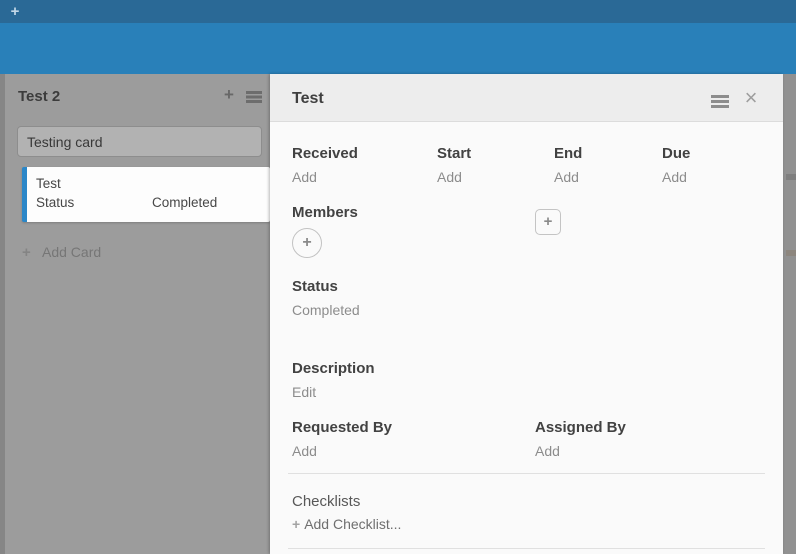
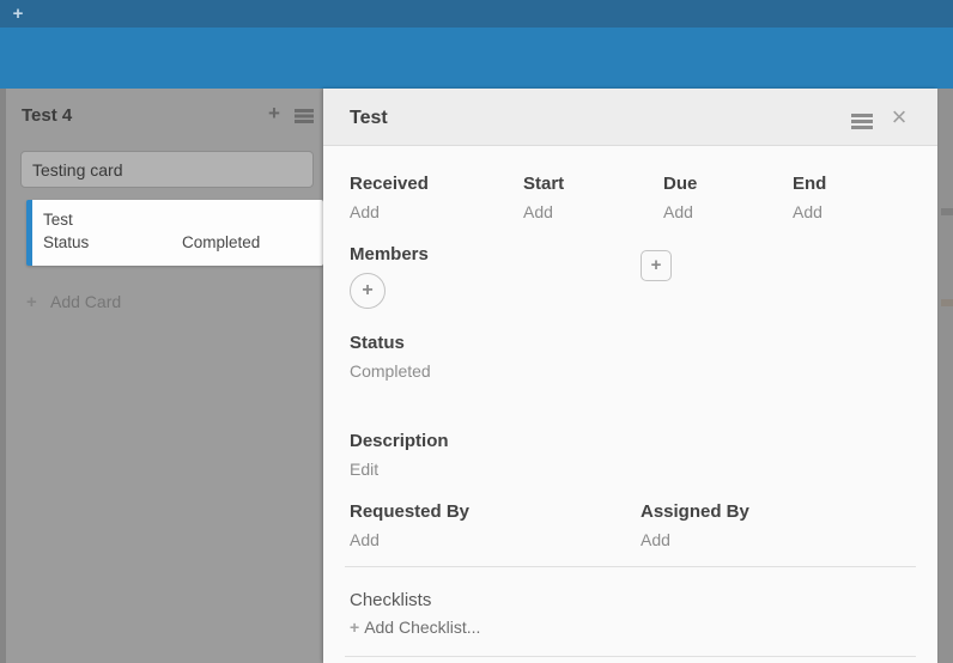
  +
- Test 2
+ Test 4
  +
  Testing card
  Test
  Status
  Completed
  + Add Card
  Test
  ×
  Received
  Add
  Start
  Add
- End
+ Due
  Add
- Due
+ End
  Add
  Members
  +
  +
  Status
  Completed
  Description
  Edit
  Requested By
  Add
  Assigned By
  Add
  Checklists
  + Add Checklist...
